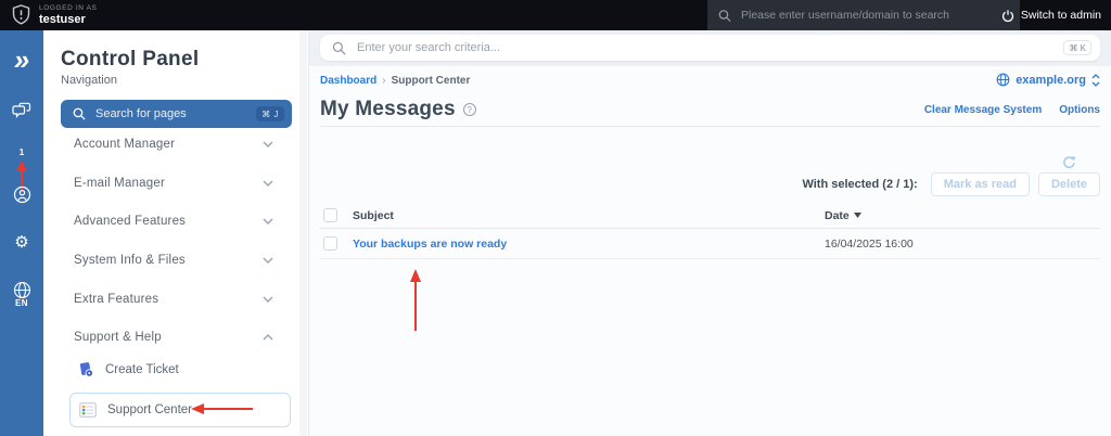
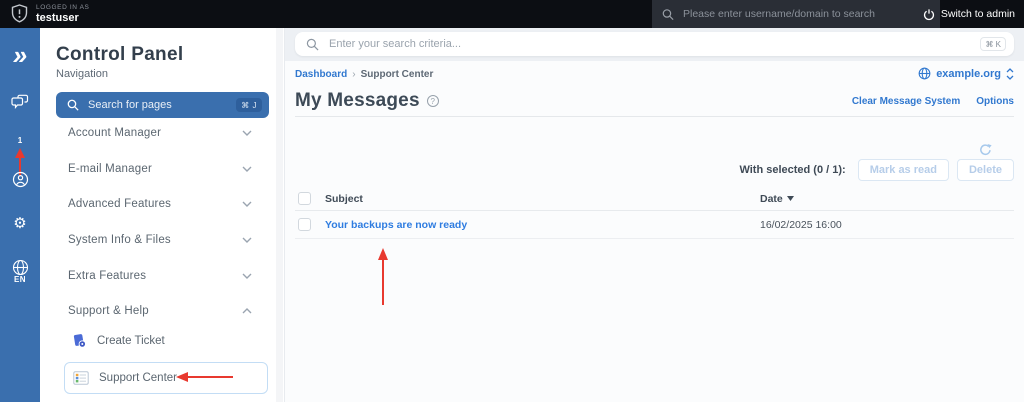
  testuser
  Please enter username/domain to search
  Switch to admin
  »
  1
  ⚙
  EN
  Control Panel
  Navigation
  Search for pages
  ⌘ J
  Account Manager
  E-mail Manager
  Advanced Features
  System Info & Files
  Extra Features
  Support & Help
  Create Ticket
  Support Center
  Enter your search criteria...
  ⌘ K
  Dashboard
  ›
  Support Center
  example.org
  My Messages
  ?
  Clear Message System
  Options
- With selected (2 / 1):
+ With selected (0 / 1):
  Mark as read
  Delete
  Subject
  Date
  Your backups are now ready
- 16/04/2025 16:00
+ 16/02/2025 16:00
